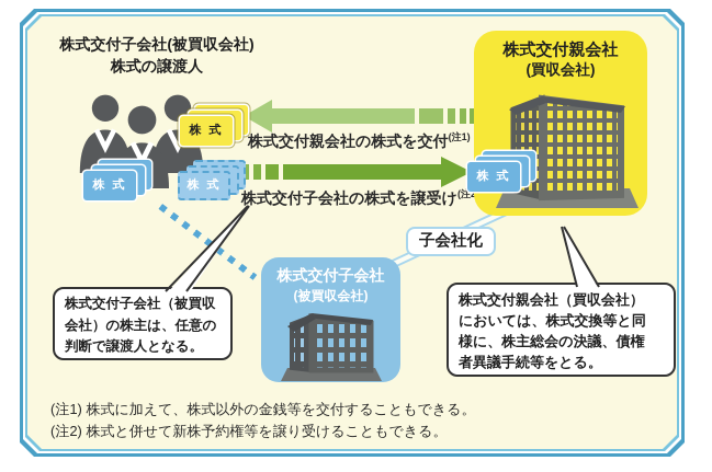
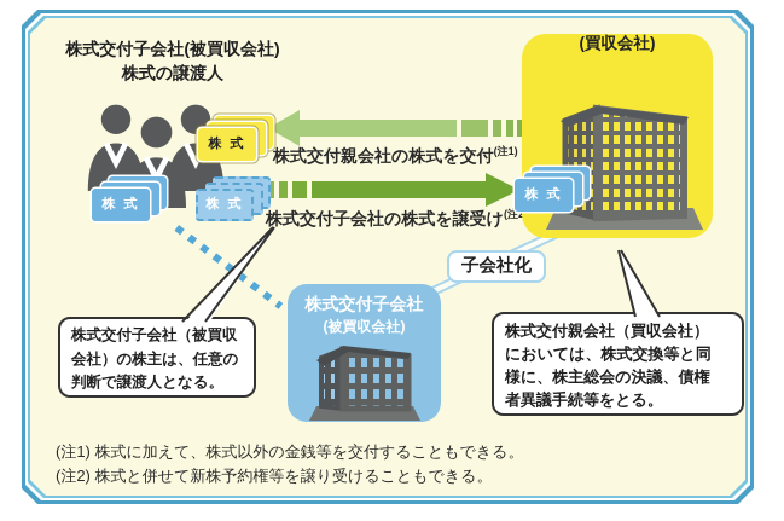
  株式交付親会社の株式を交付(注1)
  株式交付子会社の株式を譲受け(注
  株 式
  株 式
  株 式
- 株式交付親会社
  (買収会社)
  株 式
  株式交付子会社
  (被買収会社)
  子会社化
  株式交付子会社（被買収
  会社）の株主は、任意の
  判断で譲渡人となる。
  株式交付親会社（買収会社）
  においては、株式交換等と同
  様に、株主総会の決議、債権
  者異議手続等をとる。
  (注1) 株式に加えて、株式以外の金銭等を交付することもできる。
  (注2) 株式と併せて新株予約権等を譲り受けることもできる。
  株式交付子会社(被買収会社)
  株式の譲渡人
